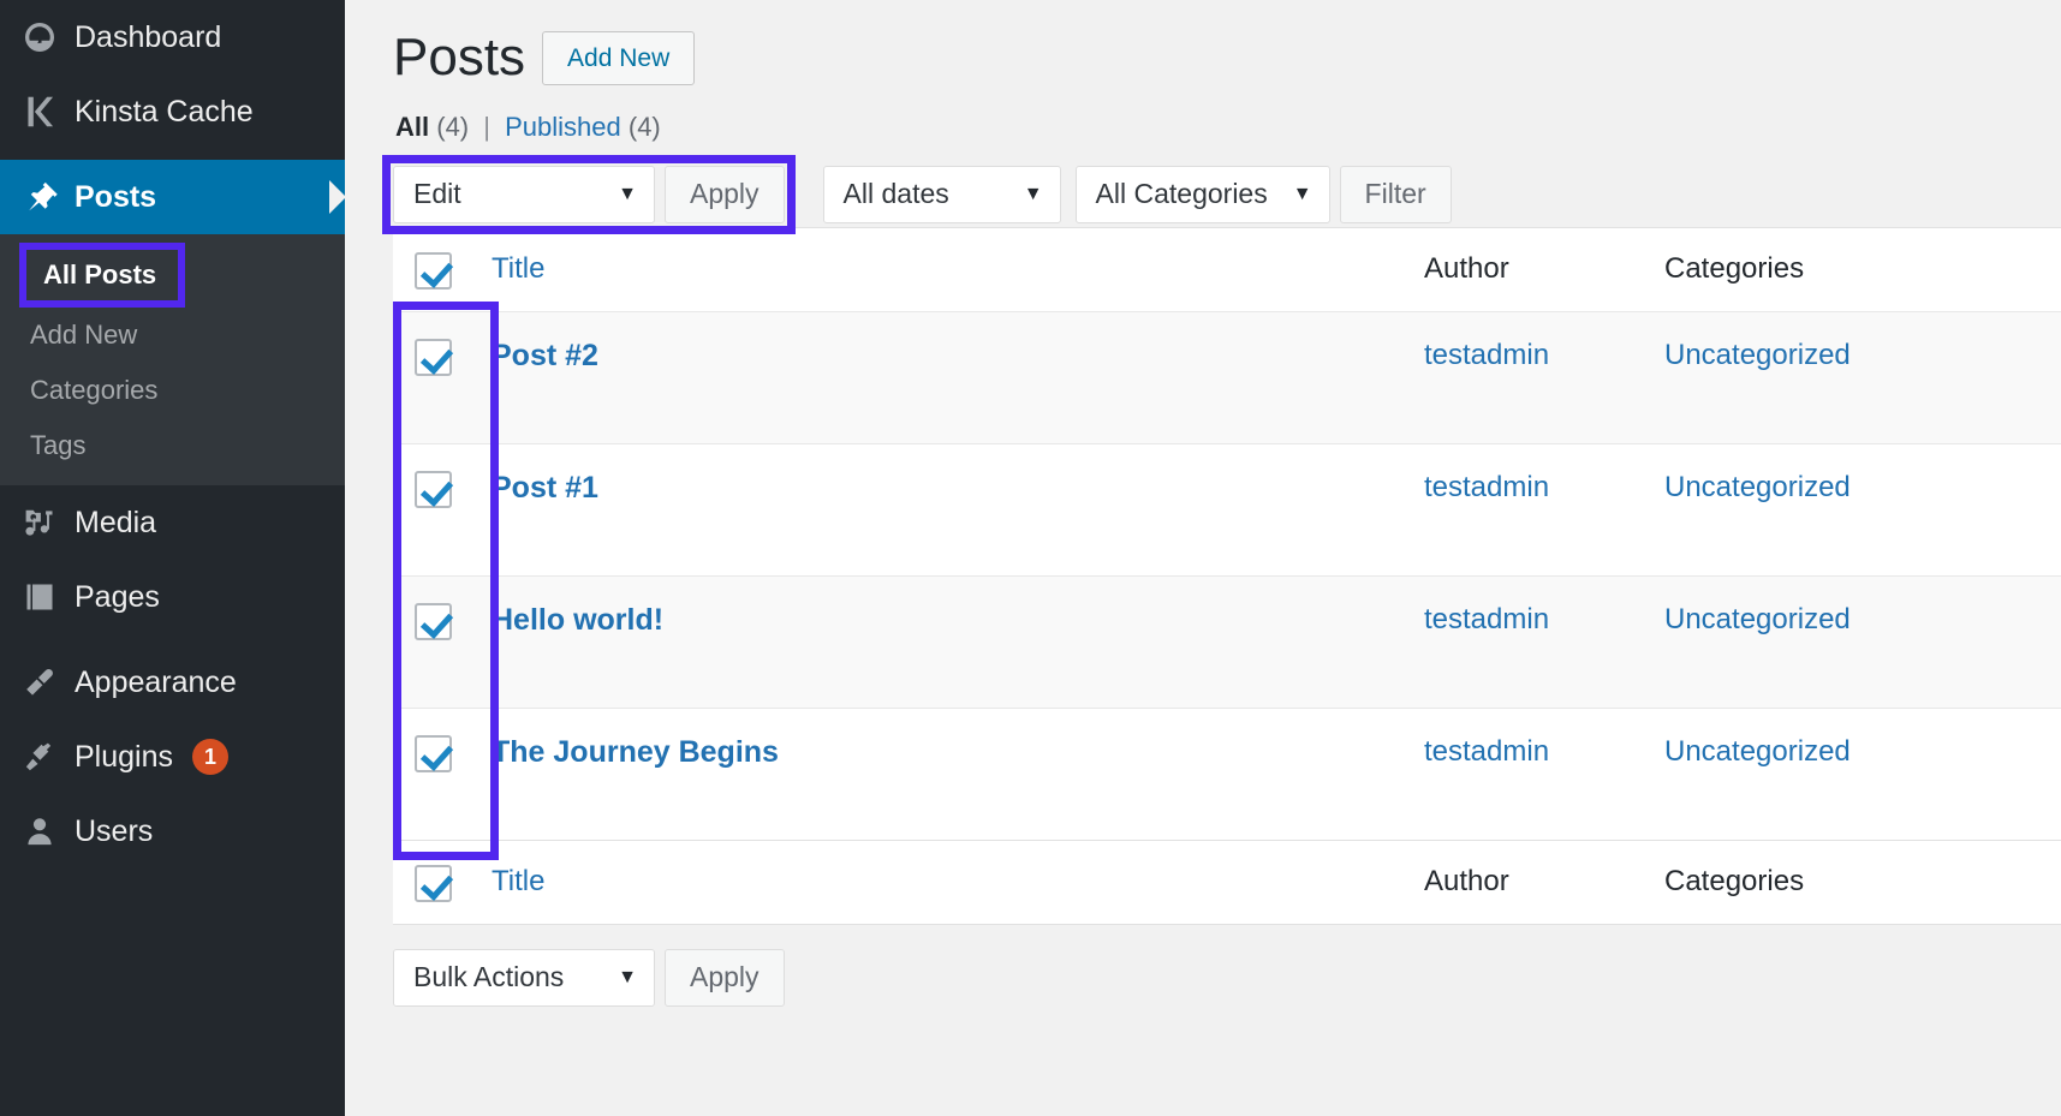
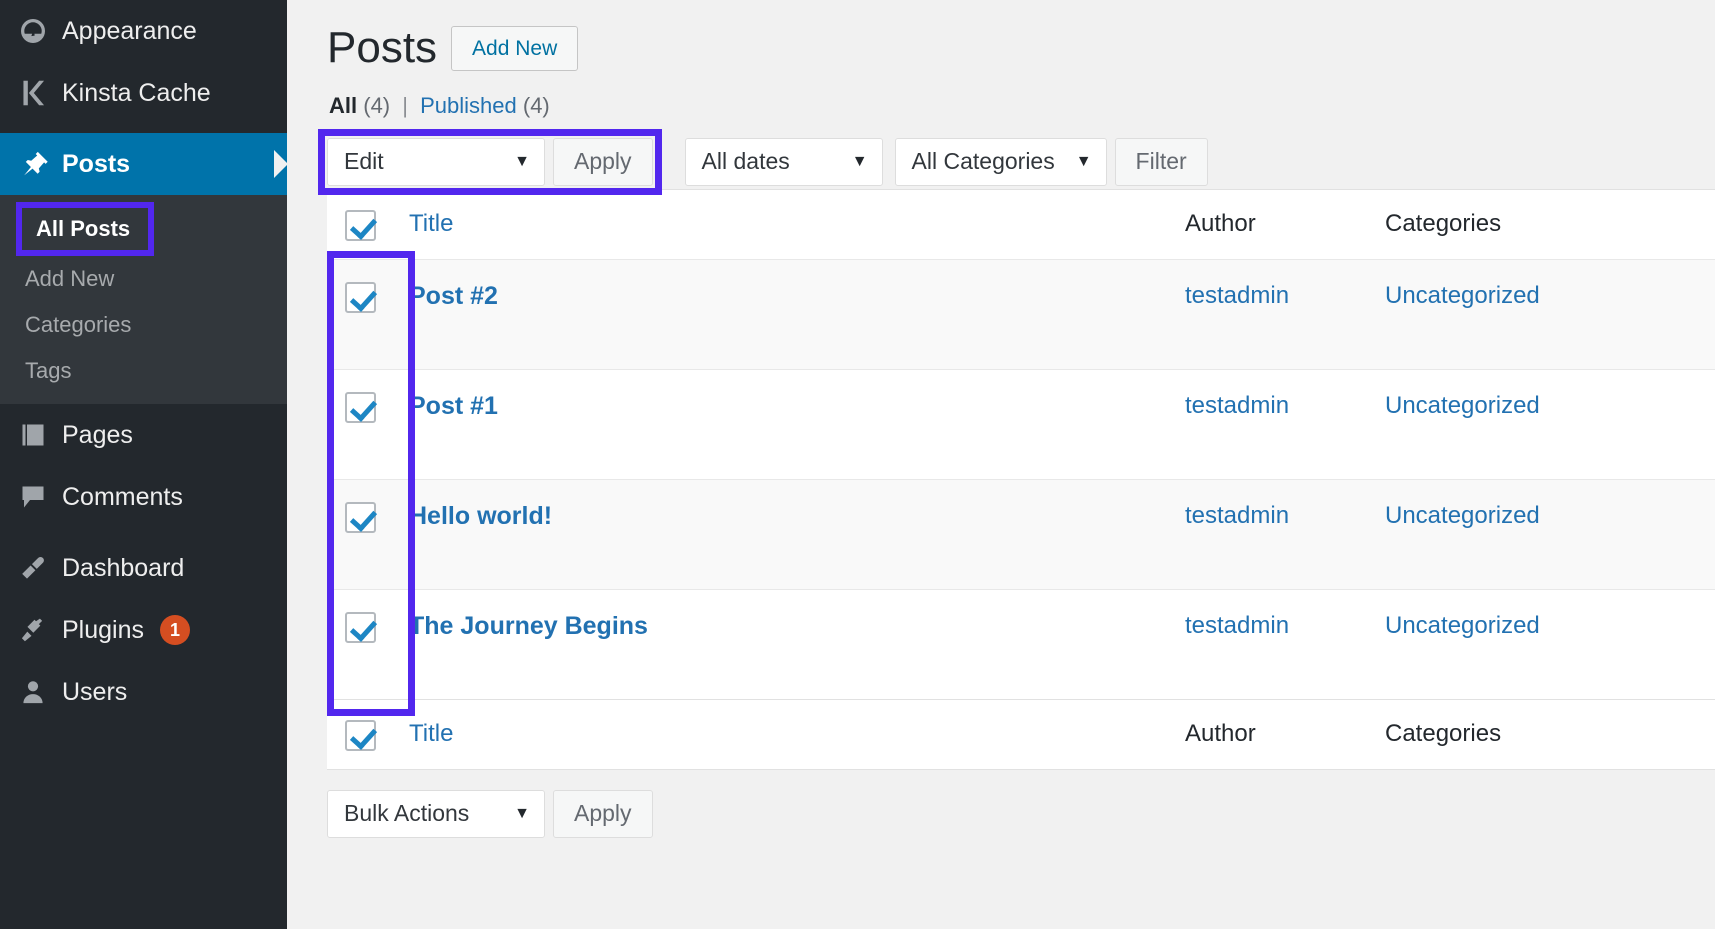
- Dashboard
+ Appearance
  Kinsta Cache
  Posts
  All Posts
  Add New
  Categories
  Tags
- Media
  Pages
+ Comments
- Appearance
+ Dashboard
  Plugins
  1
  Users
  Posts
  Add New
  All (4) | Published (4)
  Edit
  ▼
  Apply
  All dates
  ▼
  All Categories
  ▼
  Filter
  	Title	Author	Categories
  	Post #2	testadmin	Uncategorized
  	Post #1	testadmin	Uncategorized
  	Hello world!	testadmin	Uncategorized
  	The Journey Begins	testadmin	Uncategorized
  	Title	Author	Categories
  Bulk Actions
  ▼
  Apply
